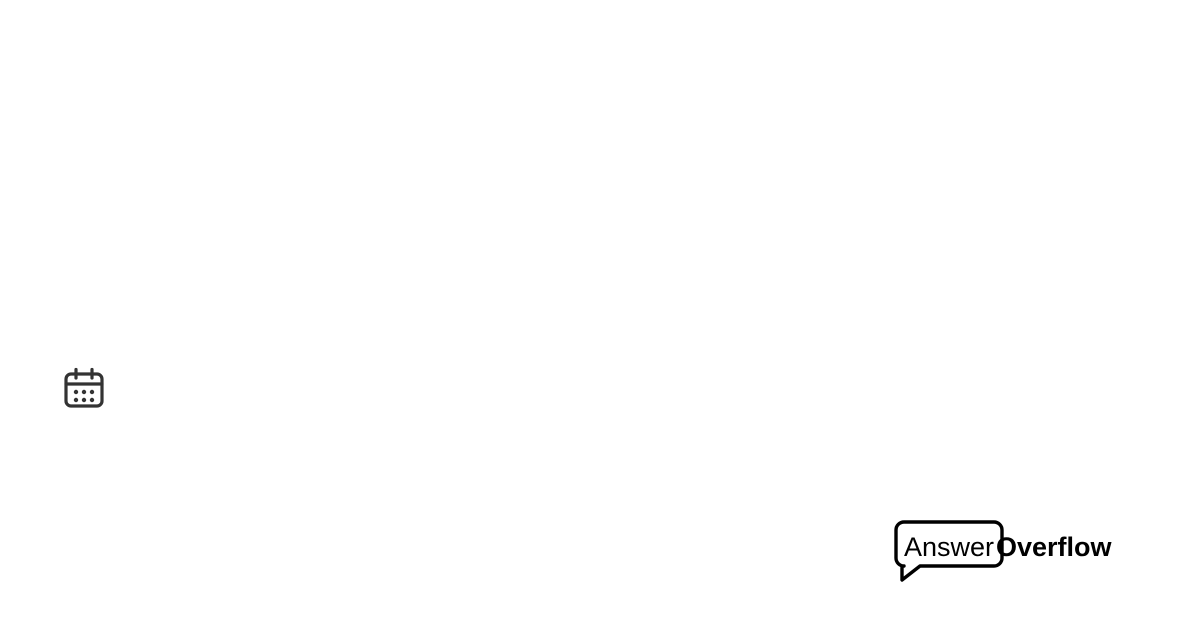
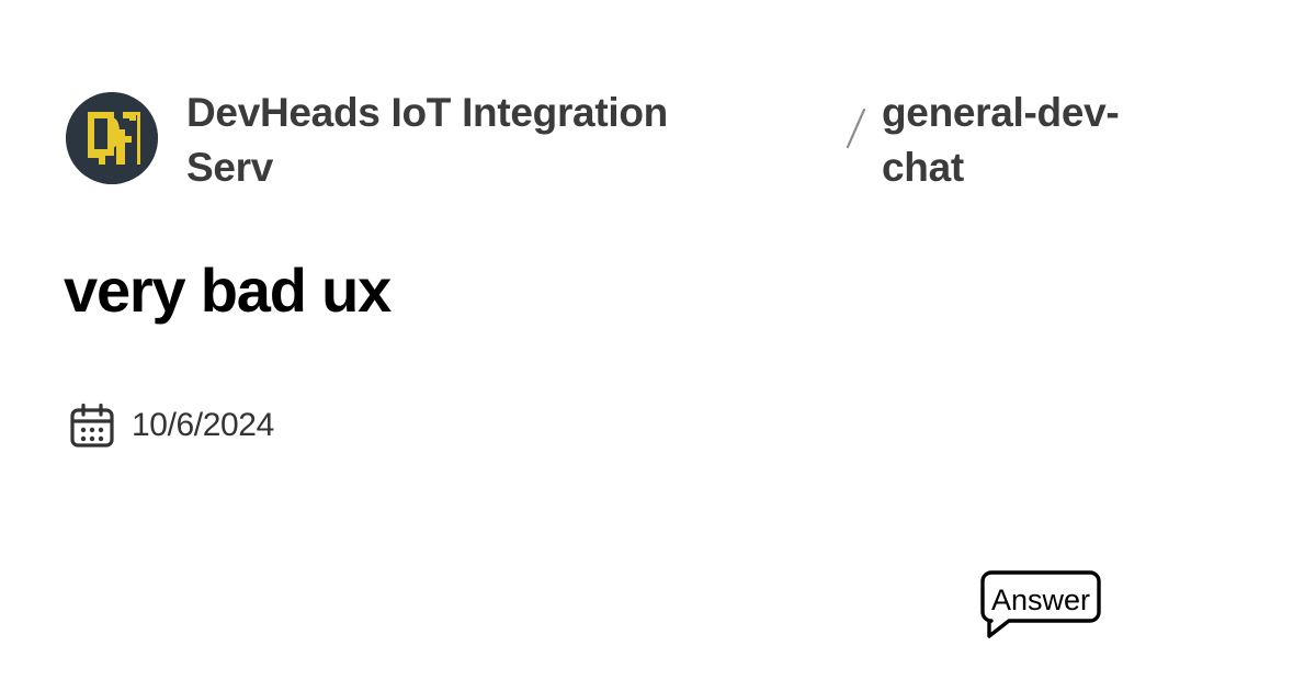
+ DevHeads IoT Integration Serv
+ general-dev-chat
+ very bad ux
+ 10/6/2024
  Answer
- Overflow
